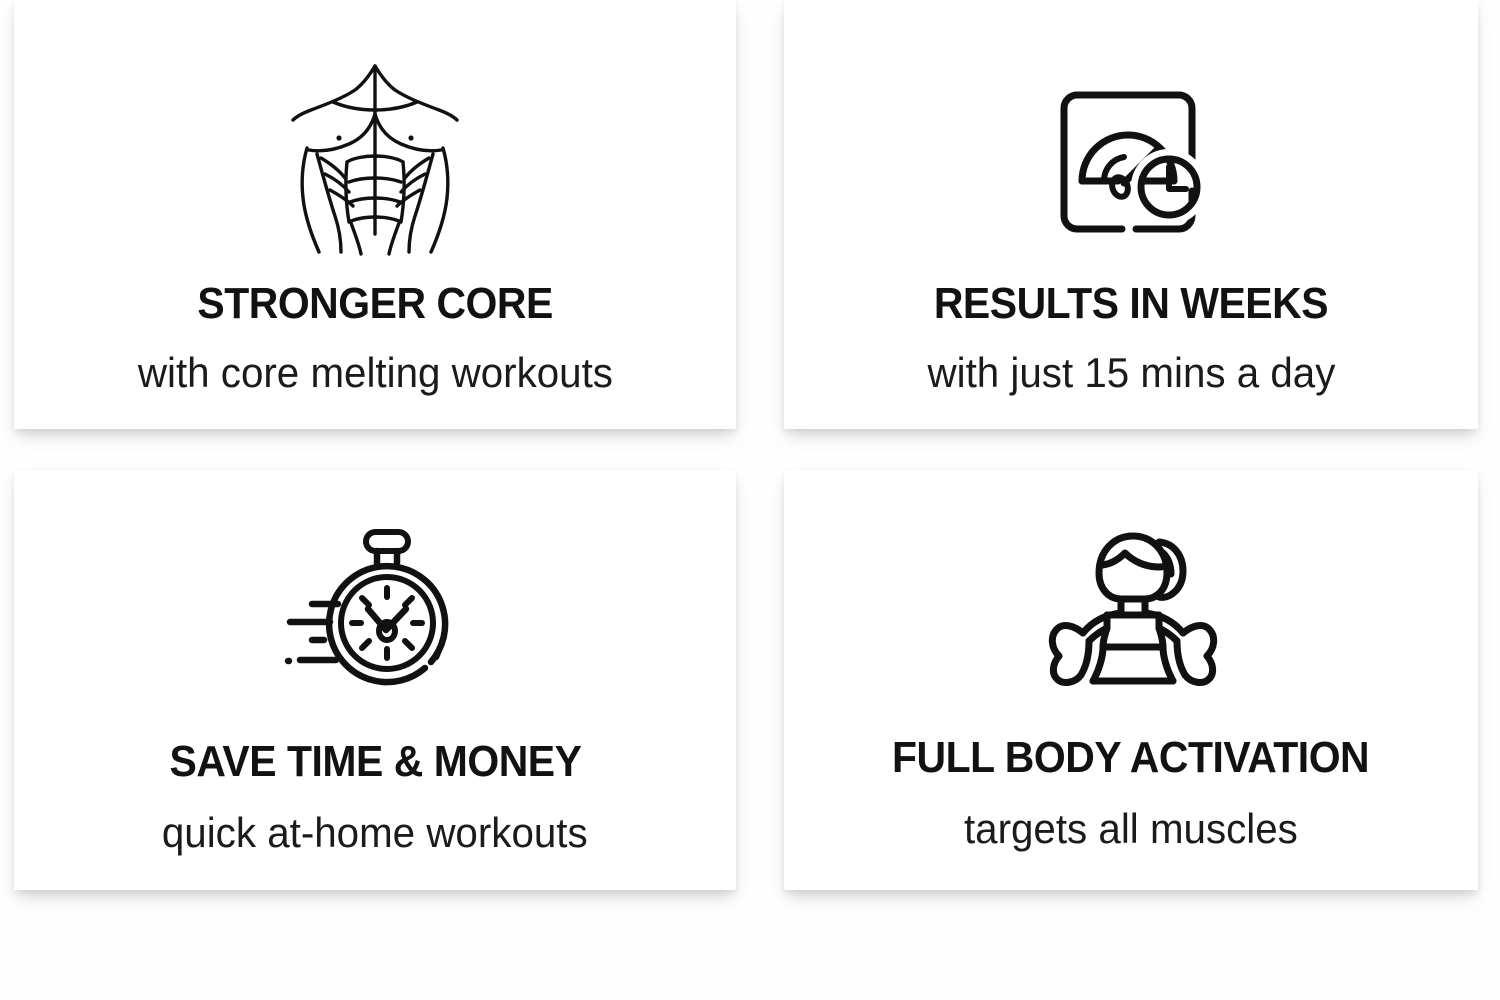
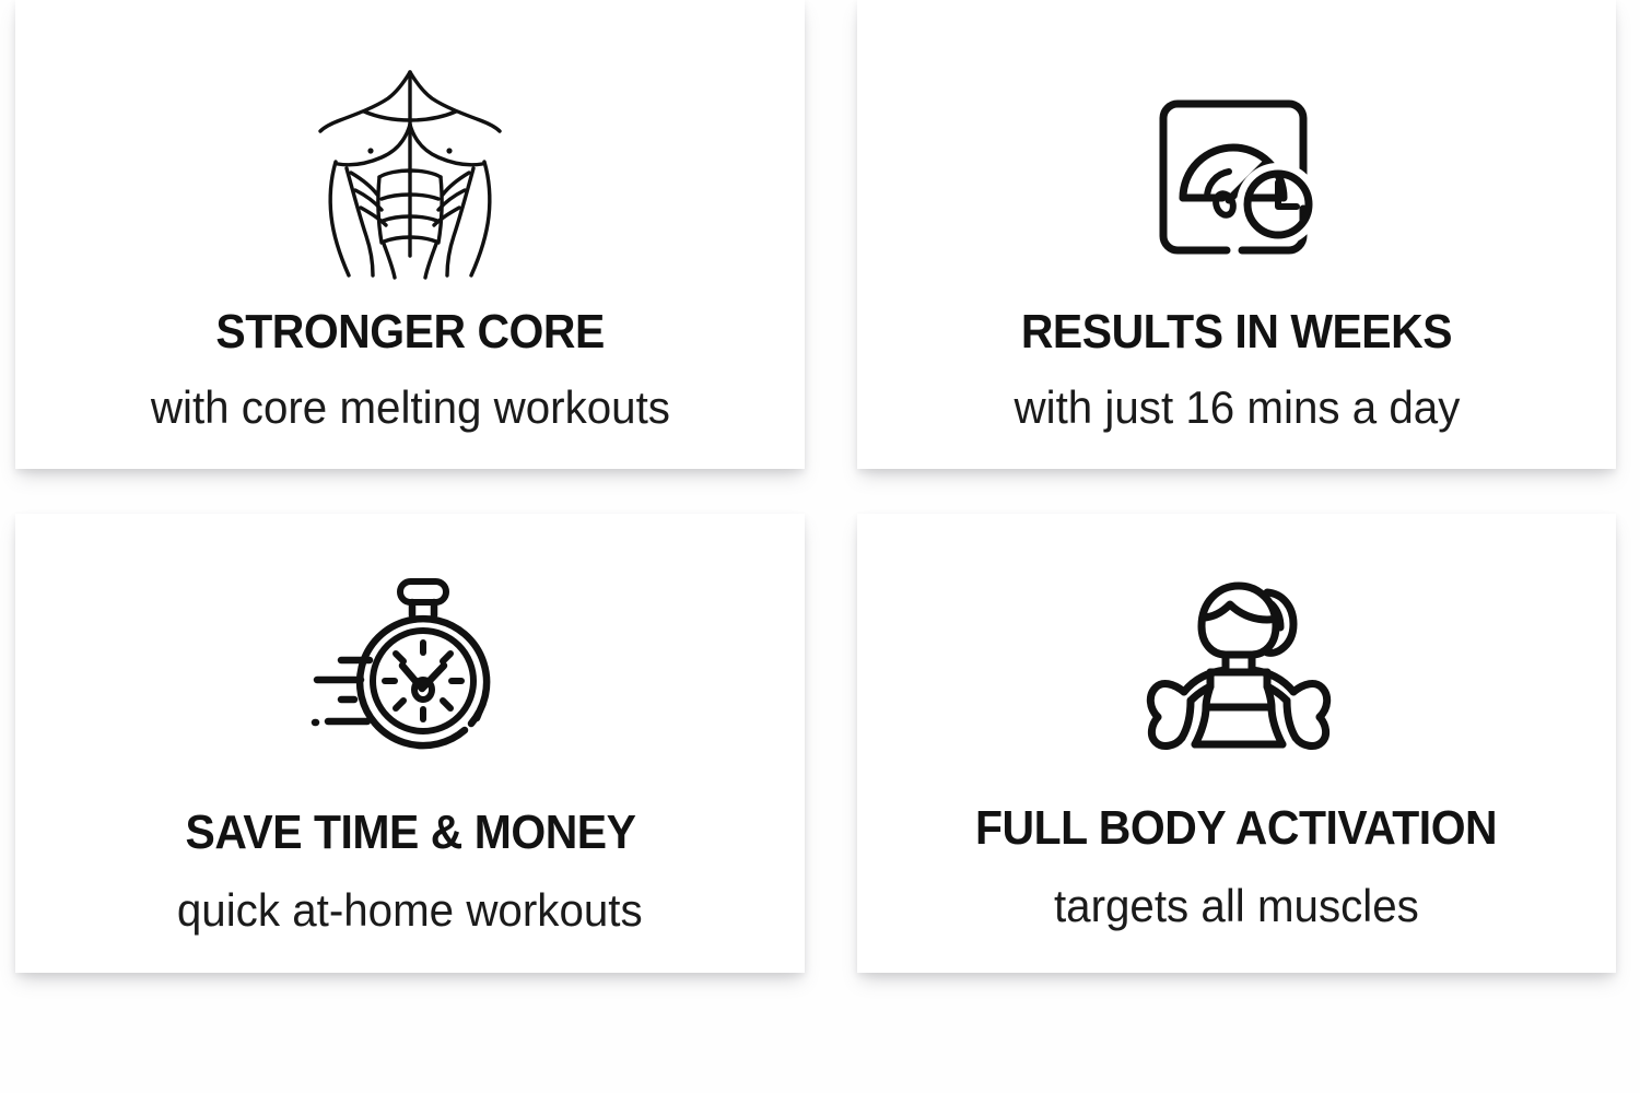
  STRONGER CORE
  with core melting workouts
  RESULTS IN WEEKS
- with just 15 mins a day
+ with just 16 mins a day
  SAVE TIME & MONEY
  quick at-home workouts
  FULL BODY ACTIVATION
  targets all muscles
